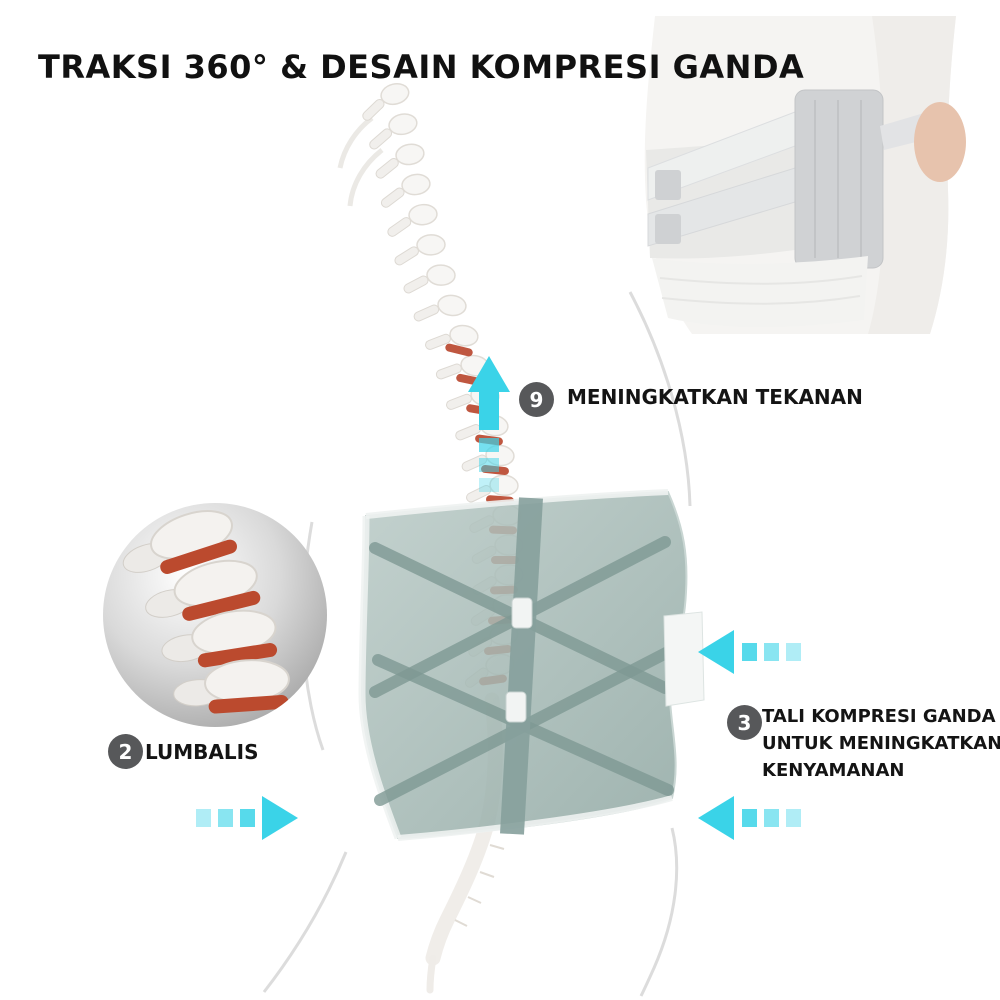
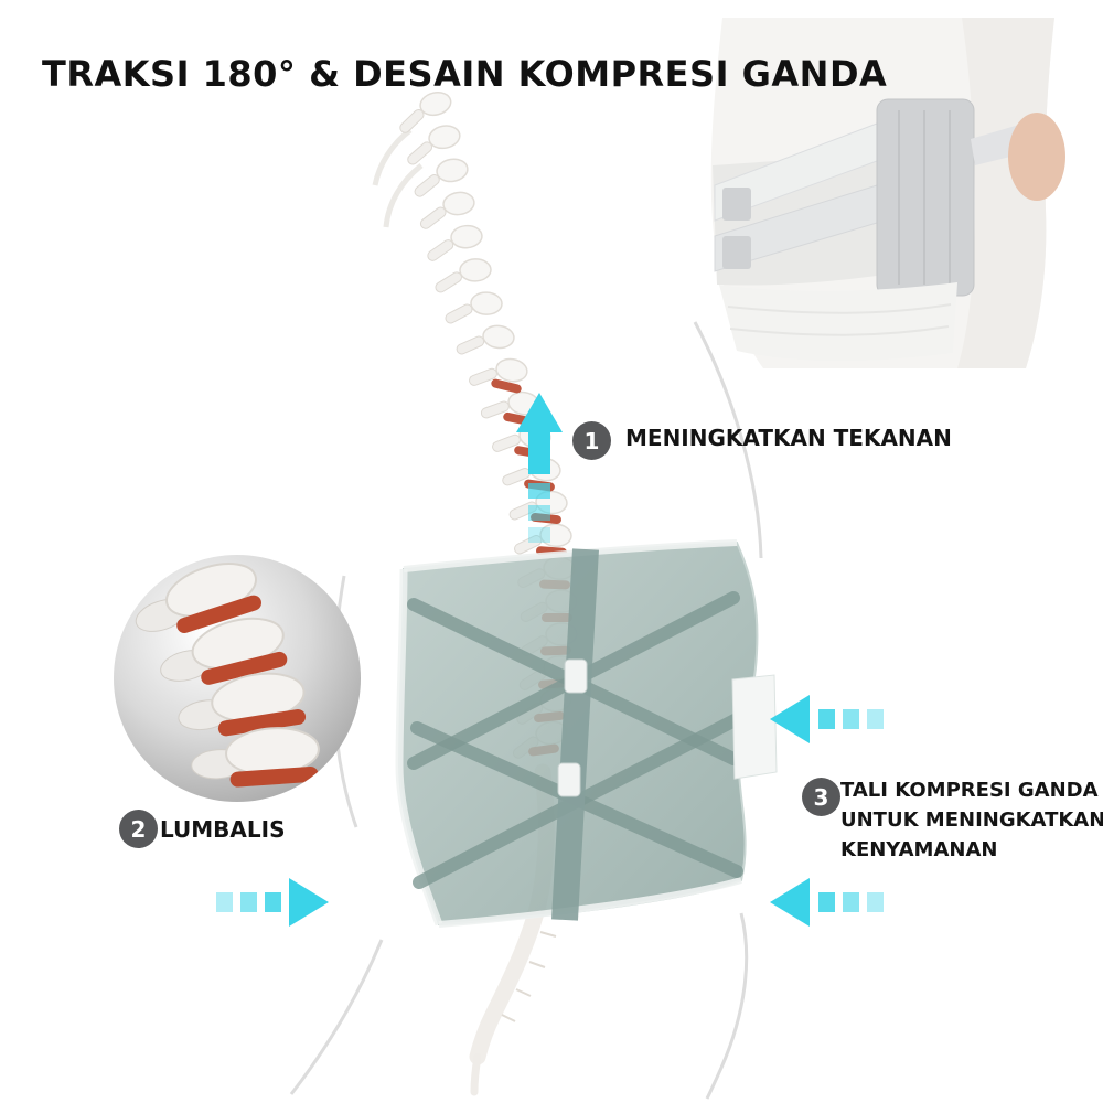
- TRAKSI 360° & DESAIN KOMPRESI GANDA
+ TRAKSI 180° & DESAIN KOMPRESI GANDA
- 9
+ 1
  MENINGKATKAN TEKANAN
  2
  LUMBALIS
  3
  TALI KOMPRESI GANDA
  UNTUK MENINGKATKAN
  KENYAMANAN
